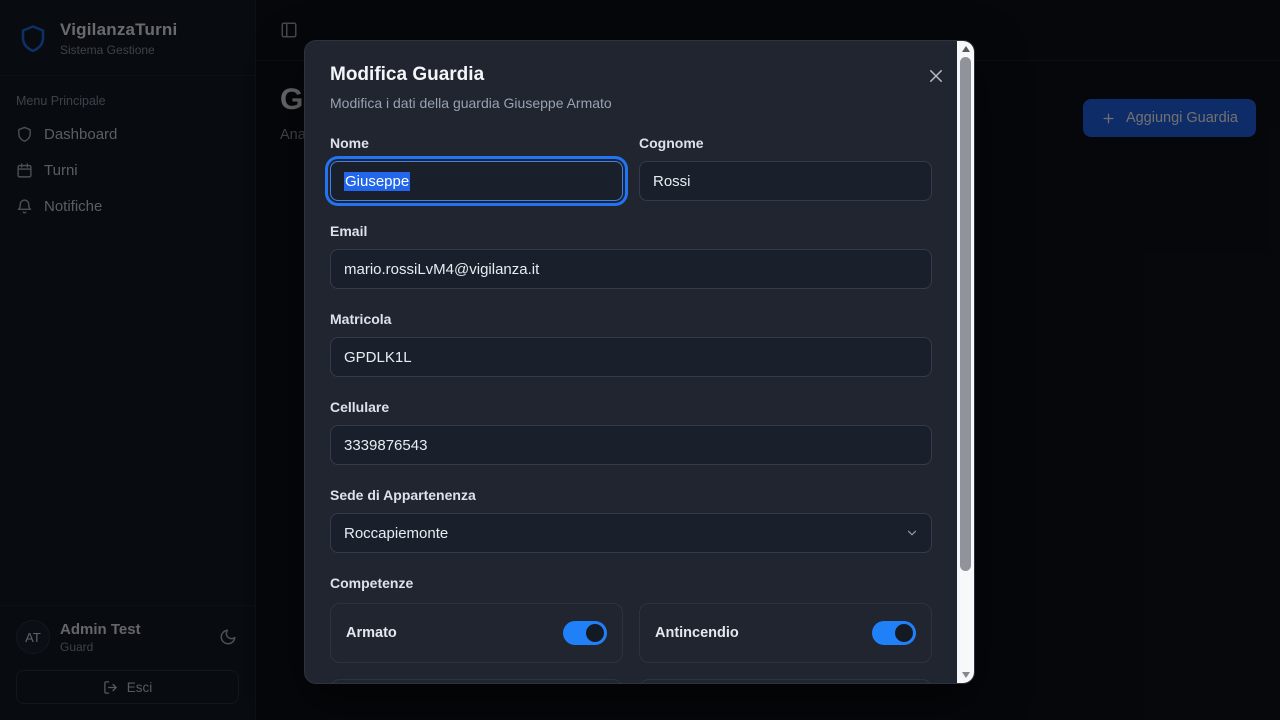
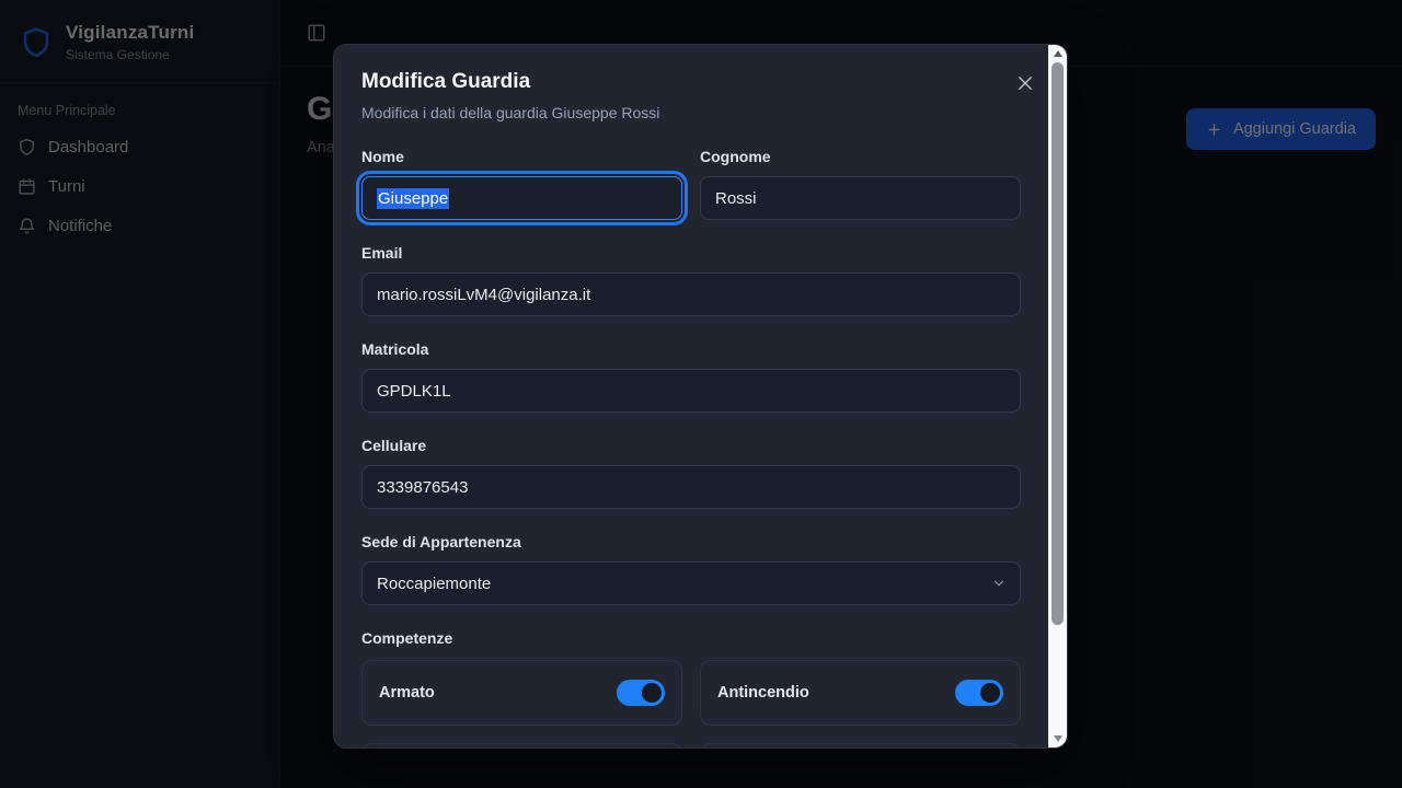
  VigilanzaTurni
  Sistema Gestione
  Menu Principale
  Dashboard
  Turni
  Notifiche
- AT
- Admin Test
- Guard
- Esci
  G
  Ana
  Aggiungi Guardia
  Modifica Guardia
- Modifica i dati della guardia Giuseppe Armato
+ Modifica i dati della guardia Giuseppe Rossi
  Nome
  Giuseppe
  Cognome
  Rossi
  Email
  mario.rossiLvM4@vigilanza.it
  Matricola
  GPDLK1L
  Cellulare
  3339876543
  Sede di Appartenenza
  Roccapiemonte
  Competenze
  Armato
  Antincendio
